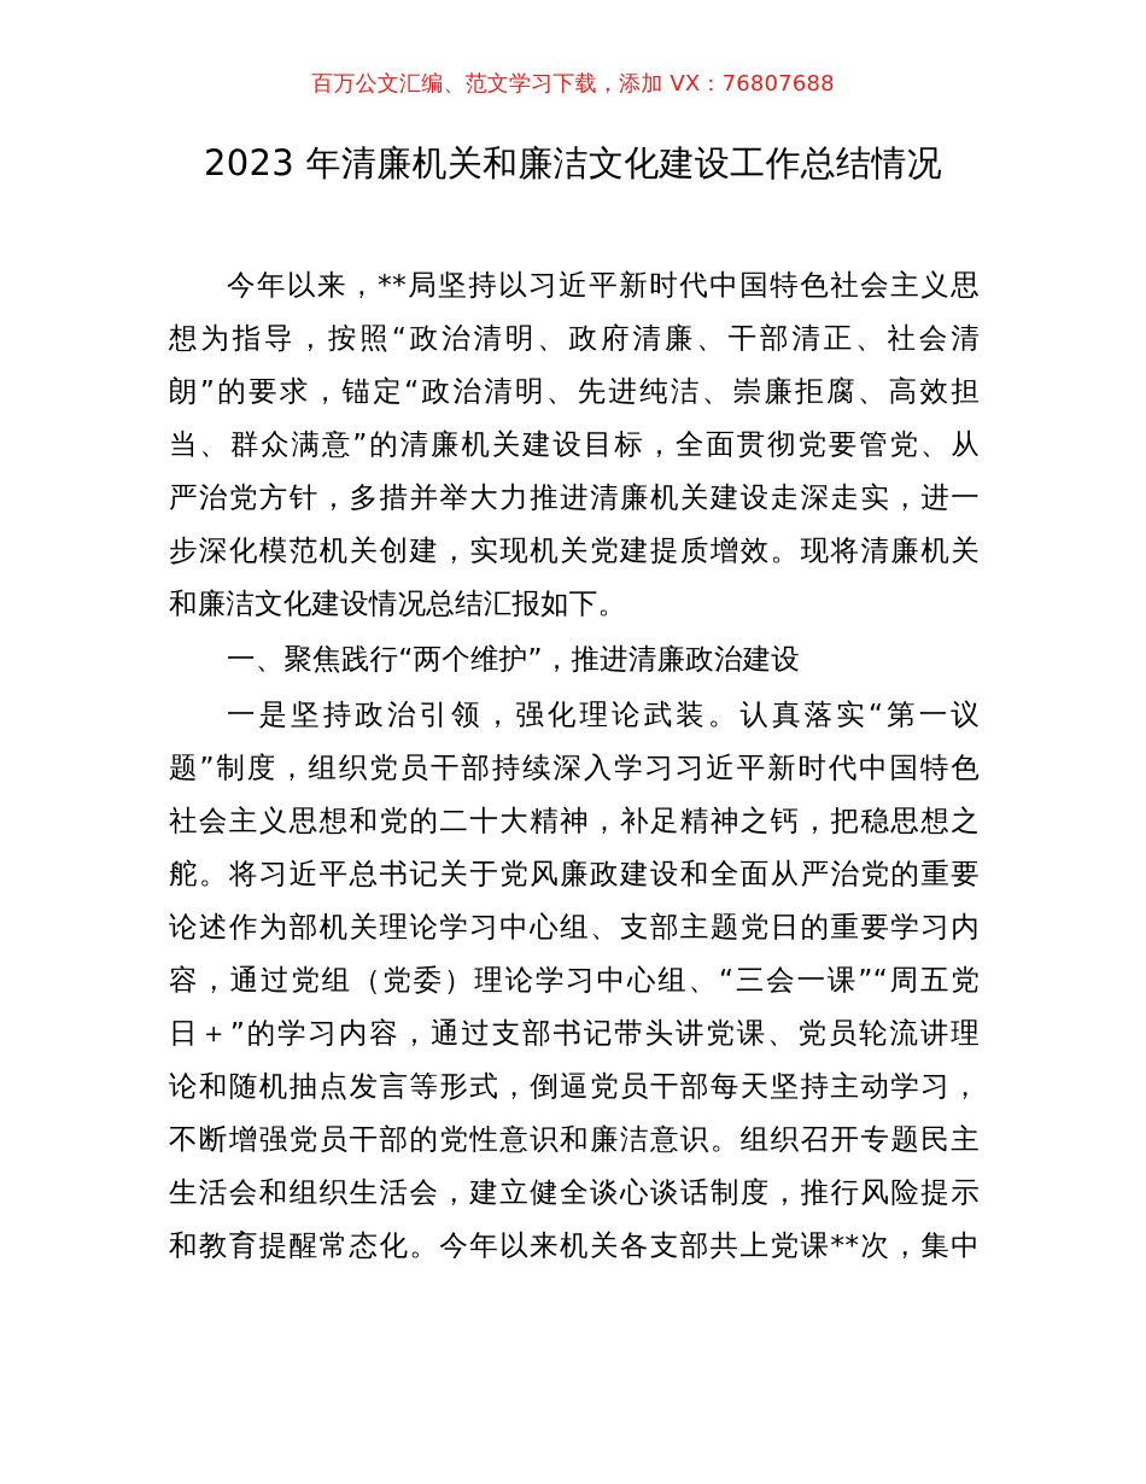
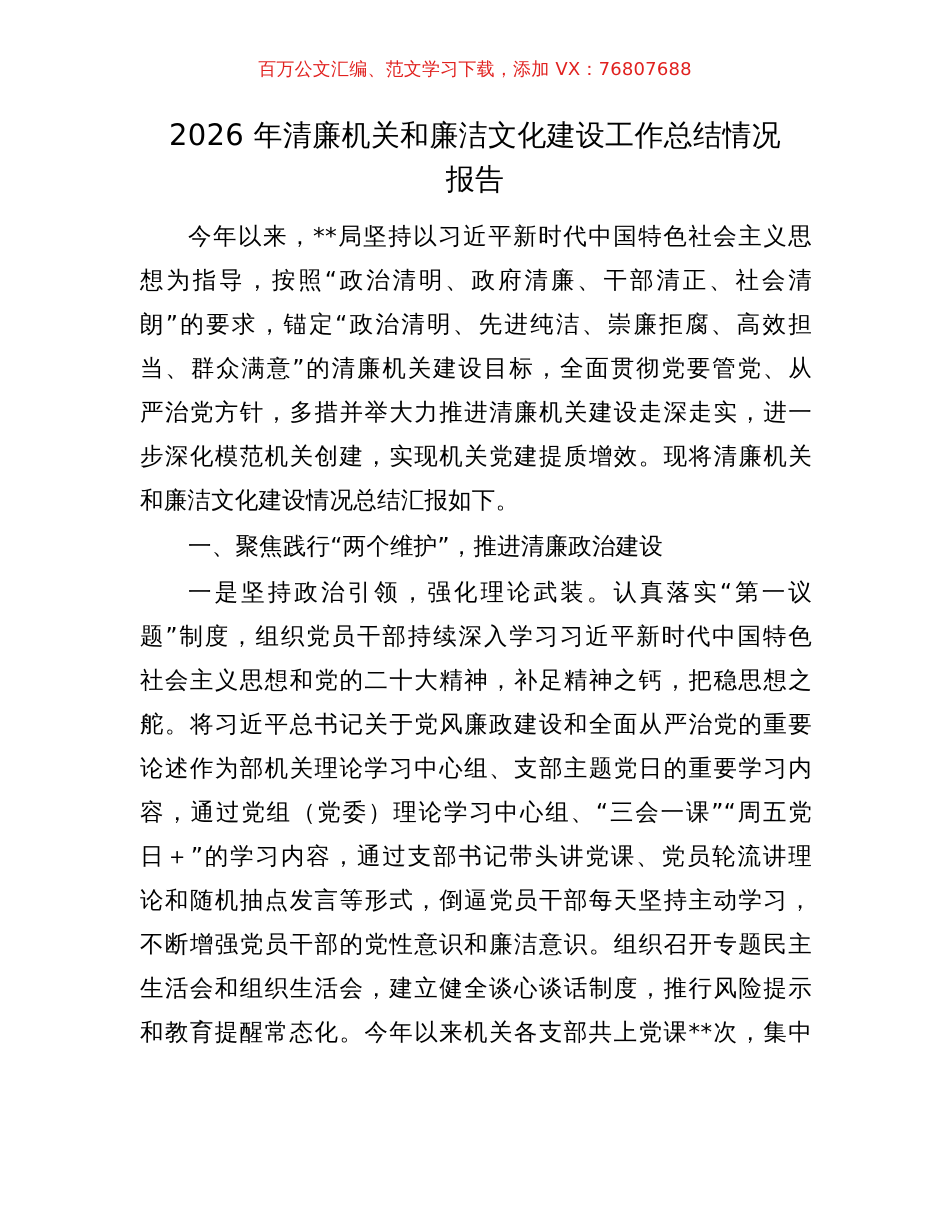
  百万公文汇编、范文学习下载，添加 VX：76807688
- 2023 年清廉机关和廉洁文化建设工作总结情况
+ 2026 年清廉机关和廉洁文化建设工作总结情况
+ 报告
  今年以来，**局坚持以习近平新时代中国特色社会主义思
  想为指导，按照“政治清明、政府清廉、干部清正、社会清
  朗”的要求，锚定“政治清明、先进纯洁、崇廉拒腐、高效担
  当、群众满意”的清廉机关建设目标，全面贯彻党要管党、从
  严治党方针，多措并举大力推进清廉机关建设走深走实，进一
  步深化模范机关创建，实现机关党建提质增效。现将清廉机关
  和廉洁文化建设情况总结汇报如下。
  一、聚焦践行“两个维护”，推进清廉政治建设
  一是坚持政治引领，强化理论武装。认真落实“第一议
  题”制度，组织党员干部持续深入学习习近平新时代中国特色
  社会主义思想和党的二十大精神，补足精神之钙，把稳思想之
  舵。将习近平总书记关于党风廉政建设和全面从严治党的重要
  论述作为部机关理论学习中心组、支部主题党日的重要学习内
  容，通过党组（党委）理论学习中心组、“三会一课”“周五党
  日＋”的学习内容，通过支部书记带头讲党课、党员轮流讲理
  论和随机抽点发言等形式，倒逼党员干部每天坚持主动学习，
  不断增强党员干部的党性意识和廉洁意识。组织召开专题民主
  生活会和组织生活会，建立健全谈心谈话制度，推行风险提示
  和教育提醒常态化。今年以来机关各支部共上党课**次，集中
